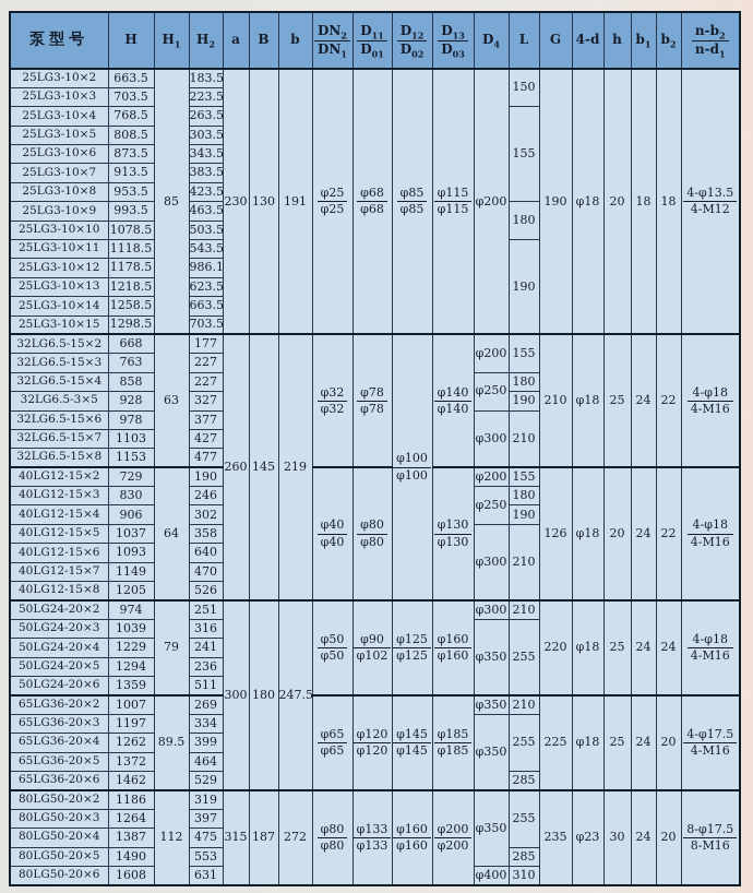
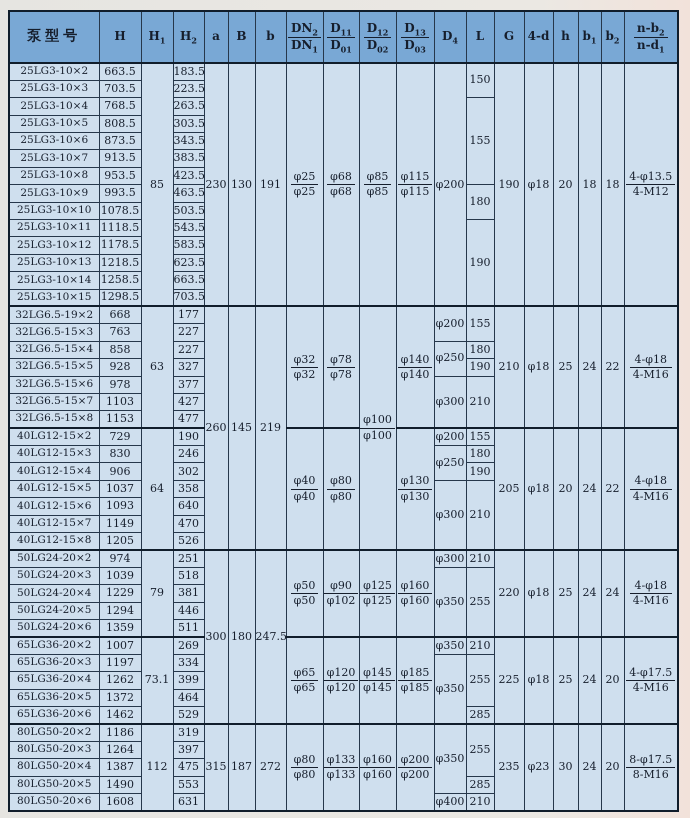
  泵型号	H	H1	H2	a	B	b	DN2DN1	D11D01	D12D02	D13D03	D4	L	G	4-d	h	b1	b2	n-b2n-d1
  25LG3-10×2	663.5	85	183.5	230	130	191	φ25φ25	φ68φ68	φ85φ85	φ115φ115	φ200	150	190	φ18	20	18	18	4-φ13.54-M12
  25LG3-10×3	703.5	223.5
  25LG3-10×4	768.5	263.5	155
  25LG3-10×5	808.5	303.5
  25LG3-10×6	873.5	343.5
  25LG3-10×7	913.5	383.5
  25LG3-10×8	953.5	423.5
  25LG3-10×9	993.5	463.5	180
  25LG3-10×10	1078.5	503.5
  25LG3-10×11	1118.5	543.5	190
- 25LG3-10×12	1178.5	986.1
+ 25LG3-10×12	1178.5	583.5
  25LG3-10×13	1218.5	623.5
  25LG3-10×14	1258.5	663.5
  25LG3-10×15	1298.5	703.5
- 32LG6.5-15×2	668	63	177	260	145	219	φ32φ32	φ78φ78	φ100φ100	φ140φ140	φ200	155	210	φ18	25	24	22	4-φ184-M16
+ 32LG6.5-19×2	668	63	177	260	145	219	φ32φ32	φ78φ78	φ100φ100	φ140φ140	φ200	155	210	φ18	25	24	22	4-φ184-M16
  32LG6.5-15×3	763	227
  32LG6.5-15×4	858	227	φ250	180
- 32LG6.5-3×5	928	327	190
+ 32LG6.5-15×5	928	327	190
  32LG6.5-15×6	978	377	φ300	210
  32LG6.5-15×7	1103	427
  32LG6.5-15×8	1153	477
- 40LG12-15×2	729	64	190	φ40φ40	φ80φ80	φ130φ130	φ200	155	126	φ18	20	24	22	4-φ184-M16
+ 40LG12-15×2	729	64	190	φ40φ40	φ80φ80	φ130φ130	φ200	155	205	φ18	20	24	22	4-φ184-M16
  40LG12-15×3	830	246	φ250	180
  40LG12-15×4	906	302	190
  40LG12-15×5	1037	358	φ300	210
  40LG12-15×6	1093	640
  40LG12-15×7	1149	470
  40LG12-15×8	1205	526
  50LG24-20×2	974	79	251	300	180	247.5	φ50φ50	φ90φ102	φ125φ125	φ160φ160	φ300	210	220	φ18	25	24	24	4-φ184-M16
- 50LG24-20×3	1039	316	φ350	255
+ 50LG24-20×3	1039	518	φ350	255
- 50LG24-20×4	1229	241
+ 50LG24-20×4	1229	381
- 50LG24-20×5	1294	236
+ 50LG24-20×5	1294	446
  50LG24-20×6	1359	511
- 65LG36-20×2	1007	89.5	269	φ65φ65	φ120φ120	φ145φ145	φ185φ185	φ350	210	225	φ18	25	24	20	4-φ17.54-M16
+ 65LG36-20×2	1007	73.1	269	φ65φ65	φ120φ120	φ145φ145	φ185φ185	φ350	210	225	φ18	25	24	20	4-φ17.54-M16
  65LG36-20×3	1197	334	φ350	255
  65LG36-20×4	1262	399
  65LG36-20×5	1372	464
  65LG36-20×6	1462	529	285
  80LG50-20×2	1186	112	319	315	187	272	φ80φ80	φ133φ133	φ160φ160	φ200φ200	φ350	255	235	φ23	30	24	20	8-φ17.58-M16
  80LG50-20×3	1264	397
  80LG50-20×4	1387	475
  80LG50-20×5	1490	553	285
- 80LG50-20×6	1608	631	φ400	310
+ 80LG50-20×6	1608	631	φ400	210
